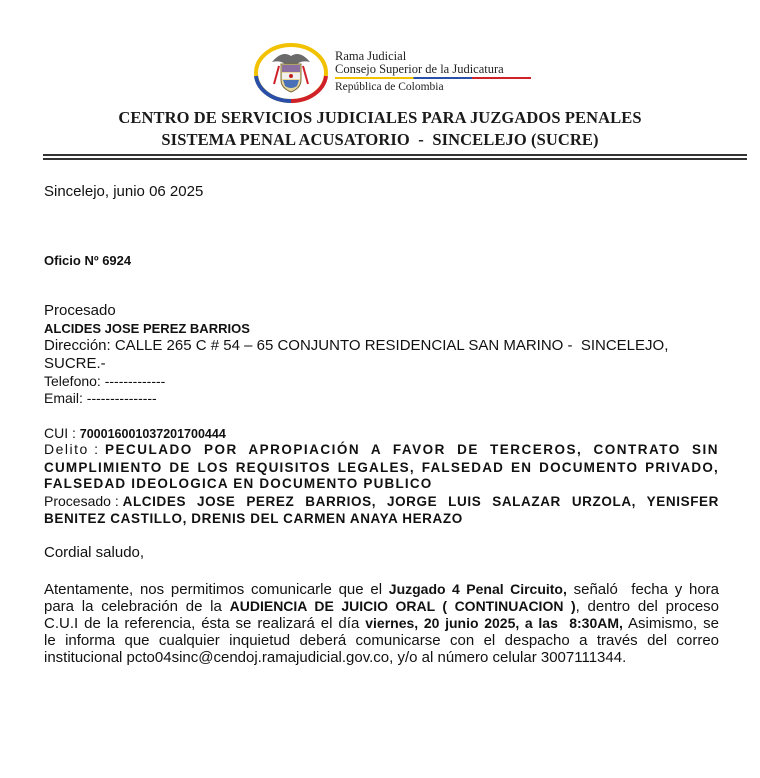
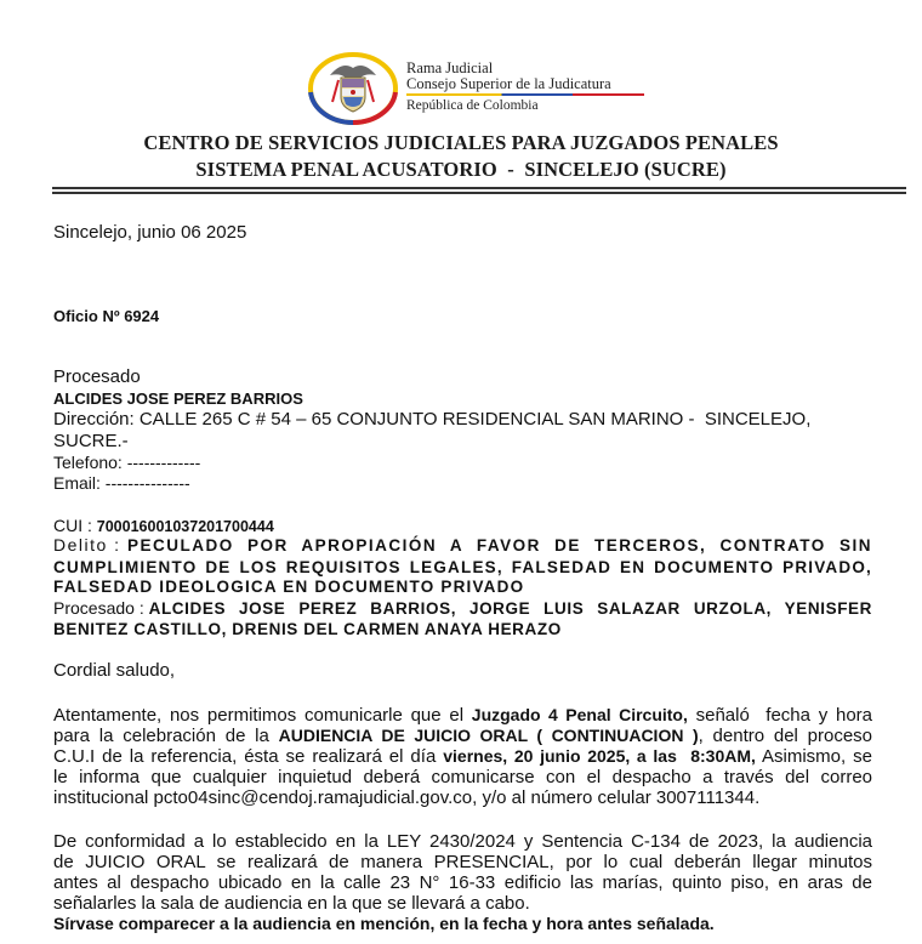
  Rama Judicial
  Consejo Superior de la Judicatura
  República de Colombia
  CENTRO DE SERVICIOS JUDICIALES PARA JUZGADOS PENALES
  SISTEMA PENAL ACUSATORIO - SINCELEJO (SUCRE)
  Sincelejo, junio 06 2025
  Oficio Nº 6924
  Procesado
  ALCIDES JOSE PEREZ BARRIOS
  Dirección: CALLE 265 C # 54 – 65 CONJUNTO RESIDENCIAL SAN MARINO - SINCELEJO,
  SUCRE.-
  Telefono: -------------
  Email: ---------------
  CUI : 700016001037201700444
  Delito :
  PECULADO POR APROPIACIÓN A FAVOR DE TERCEROS, CONTRATO SIN
  CUMPLIMIENTO DE LOS REQUISITOS LEGALES, FALSEDAD EN DOCUMENTO PRIVADO,
- FALSEDAD IDEOLOGICA EN DOCUMENTO PUBLICO
+ FALSEDAD IDEOLOGICA EN DOCUMENTO PRIVADO
  Procesado :
  ALCIDES JOSE PEREZ BARRIOS, JORGE LUIS SALAZAR URZOLA, YENISFER
  BENITEZ CASTILLO, DRENIS DEL CARMEN ANAYA HERAZO
  Cordial saludo,
  Atentamente, nos permitimos comunicarle que el Juzgado 4 Penal Circuito, señaló fecha y hora
  para la celebración de la AUDIENCIA DE JUICIO ORAL ( CONTINUACION ), dentro del proceso
  C.U.I de la referencia, ésta se realizará el día viernes, 20 junio 2025, a las 8:30AM, Asimismo, se
  le informa que cualquier inquietud deberá comunicarse con el despacho a través del correo
  institucional pcto04sinc@cendoj.ramajudicial.gov.co, y/o al número celular 3007111344.
+ De conformidad a lo establecido en la LEY 2430/2024 y Sentencia C-134 de 2023, la audiencia
+ de JUICIO ORAL se realizará de manera PRESENCIAL, por lo cual deberán llegar minutos
+ antes al despacho ubicado en la calle 23 N° 16-33 edificio las marías, quinto piso, en aras de
+ señalarles la sala de audiencia en la que se llevará a cabo.
+ Sírvase comparecer a la audiencia en mención, en la fecha y hora antes señalada.
